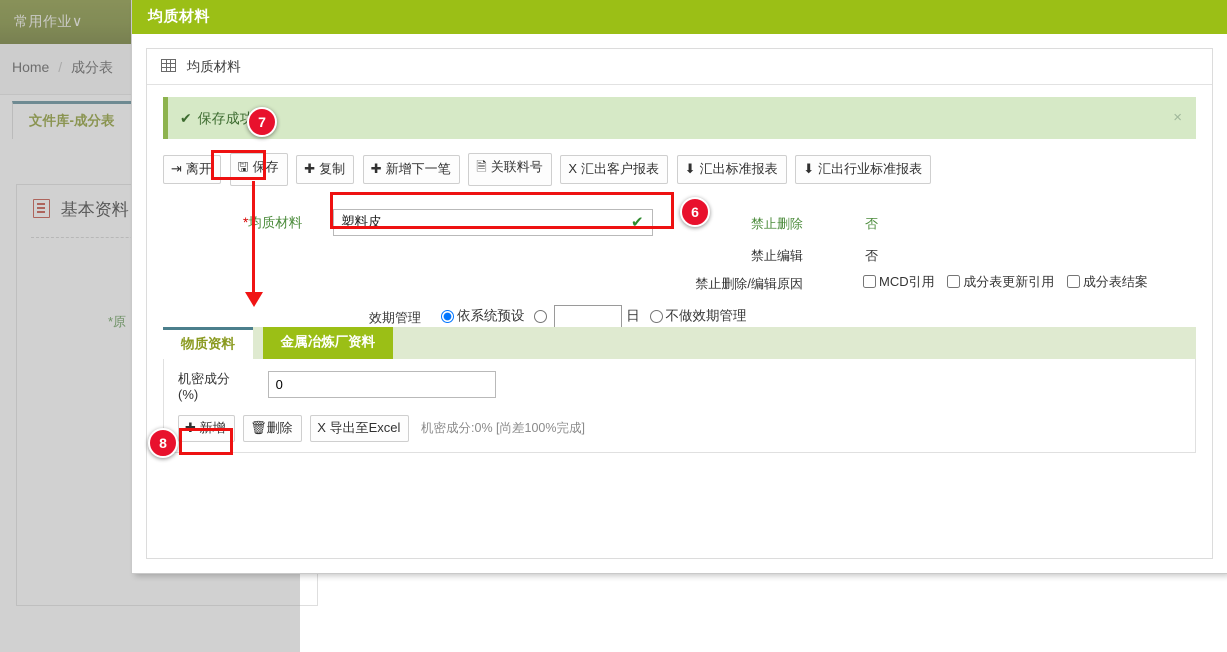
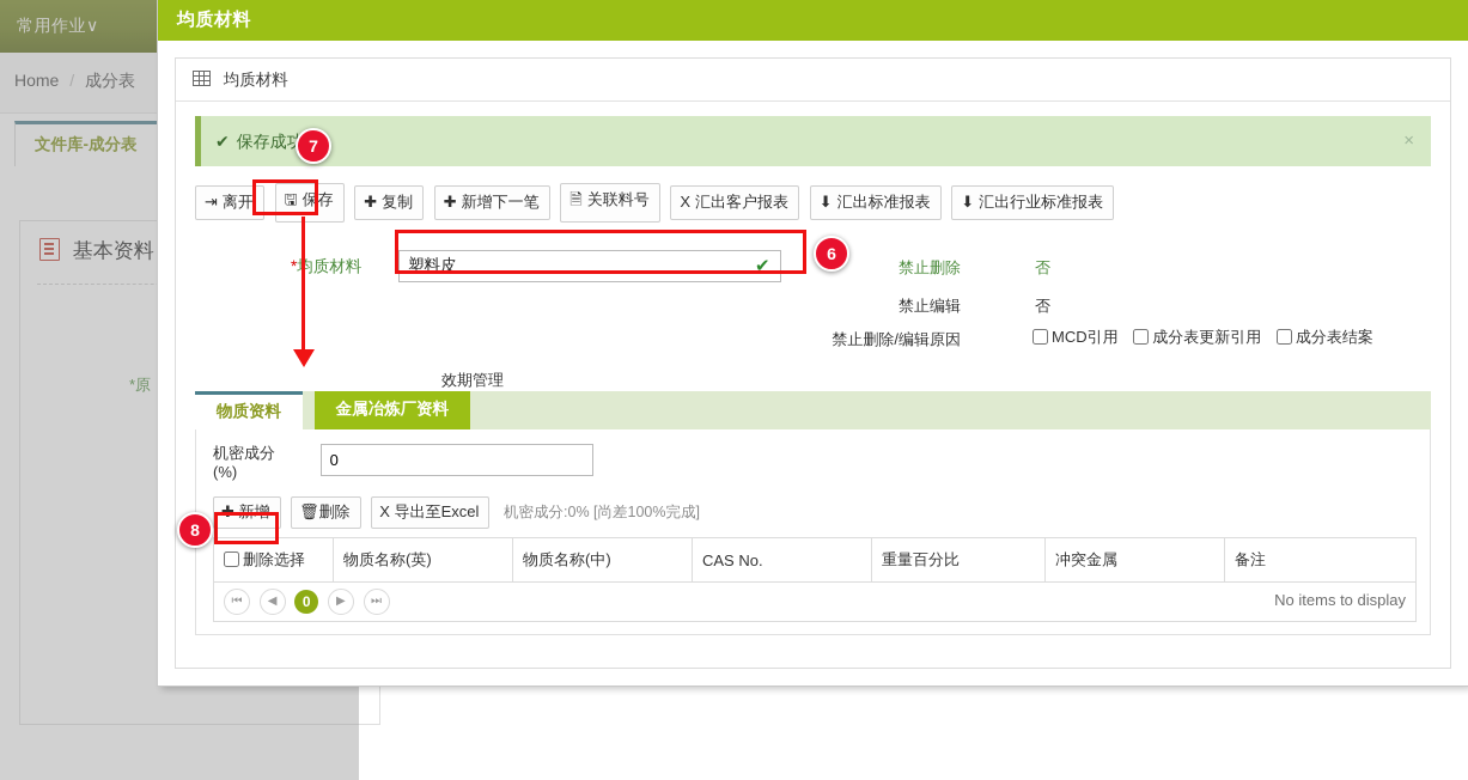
  常用作业∨
  Home / 成分表
  文件库-成分表
  基本资料
  *原
  均质材料
  均质材料
  ✔ 保存成
  ×
  ⇥ 离开 🖫 保存 ✚ 复制 ✚ 新增下一笔 🗎 关联料号 X 汇出客户报表 ⬇ 汇出标准报表 ⬇ 汇出行业标准报表
  *均质材料
  塑料皮
  ✔
  禁止删除
  否
  禁止编辑
  否
  禁止删除/编辑原因
  MCD引用 成分表更新引用 成分表结案
  效期管理
- 依系统预设 日 不做效期管理
  物质资料 金属冶炼厂资料
  机密成分
  (%) 0
  ✚ 新增 🗑删除 X 导出至Excel 机密成分:0% [尚差100%完成]
+ 删除选择	物质名称(英)	物质名称(中)	CAS No.	重量百分比	冲突金属	备注
+ ⏮ ◀ 0 ▶ ⏭ No items to display
  7
  6
  8
